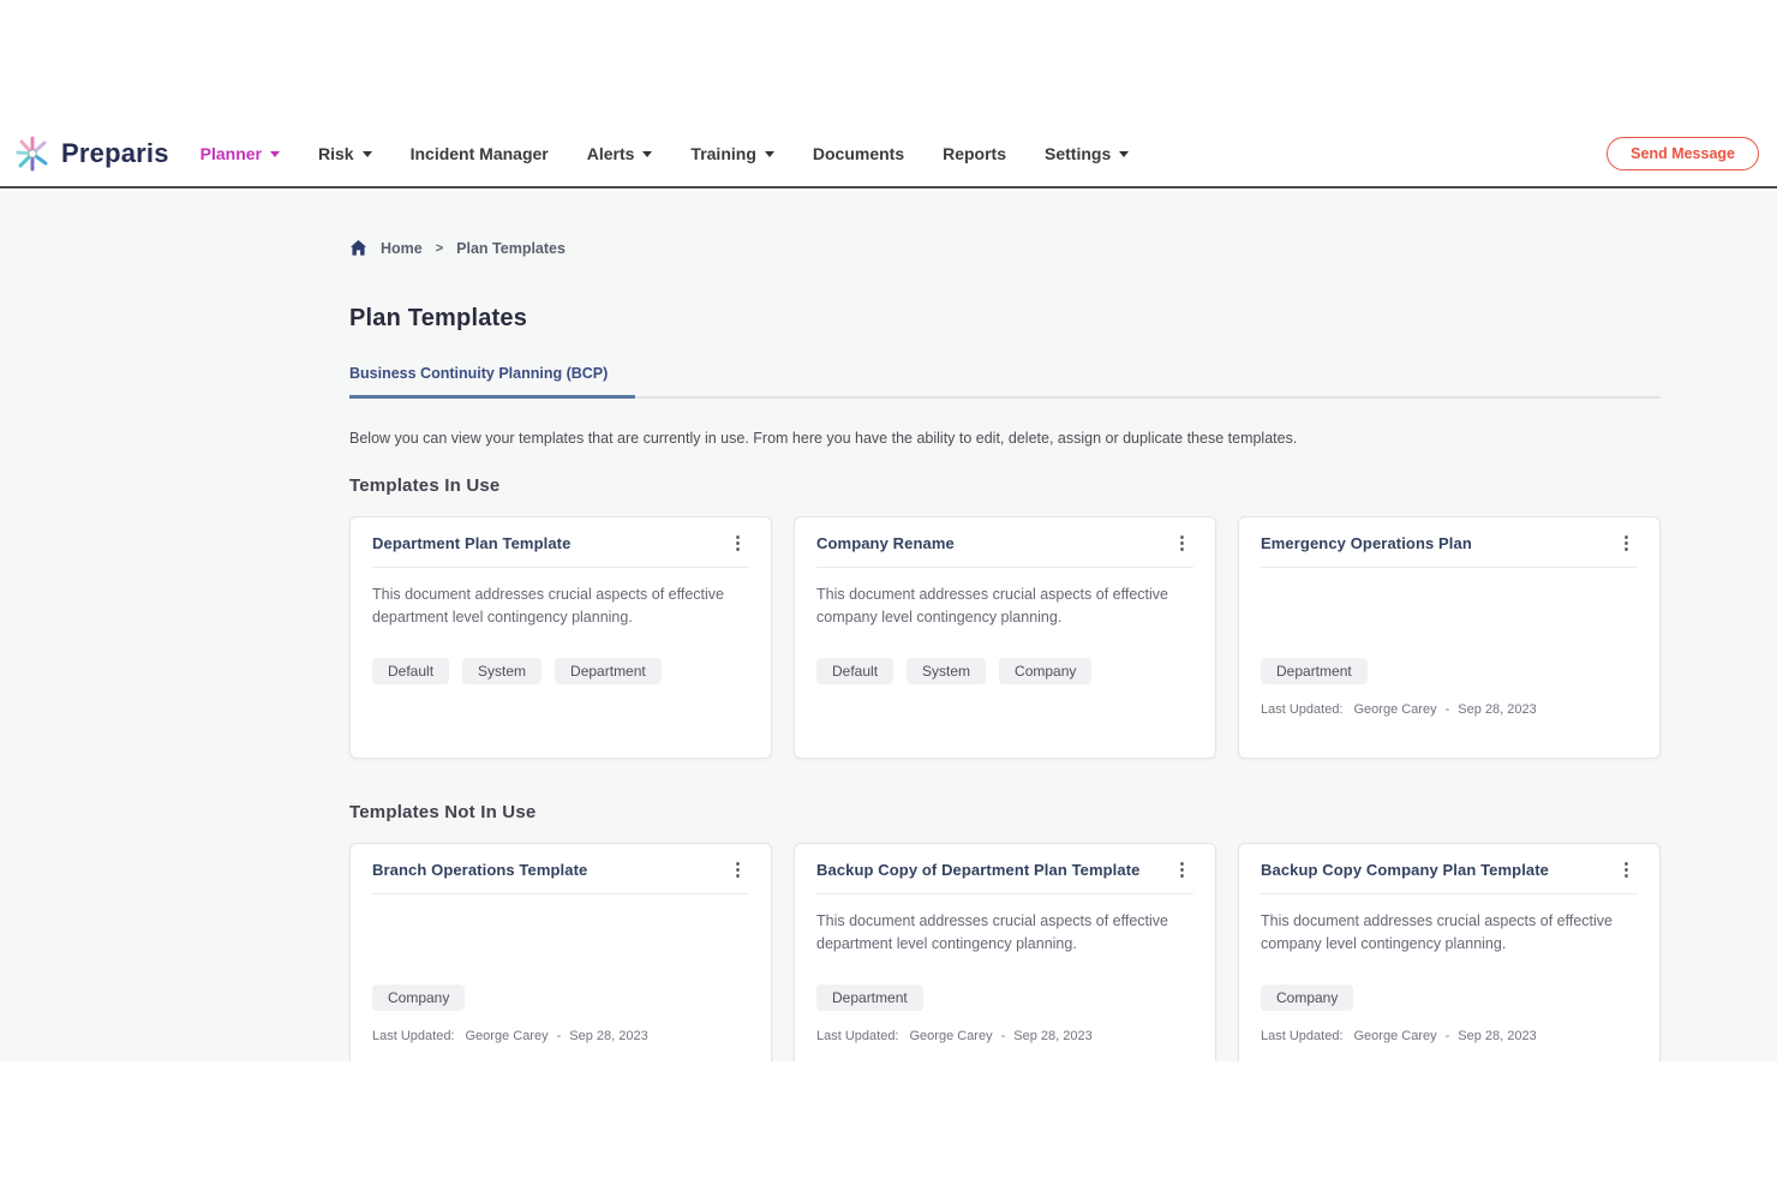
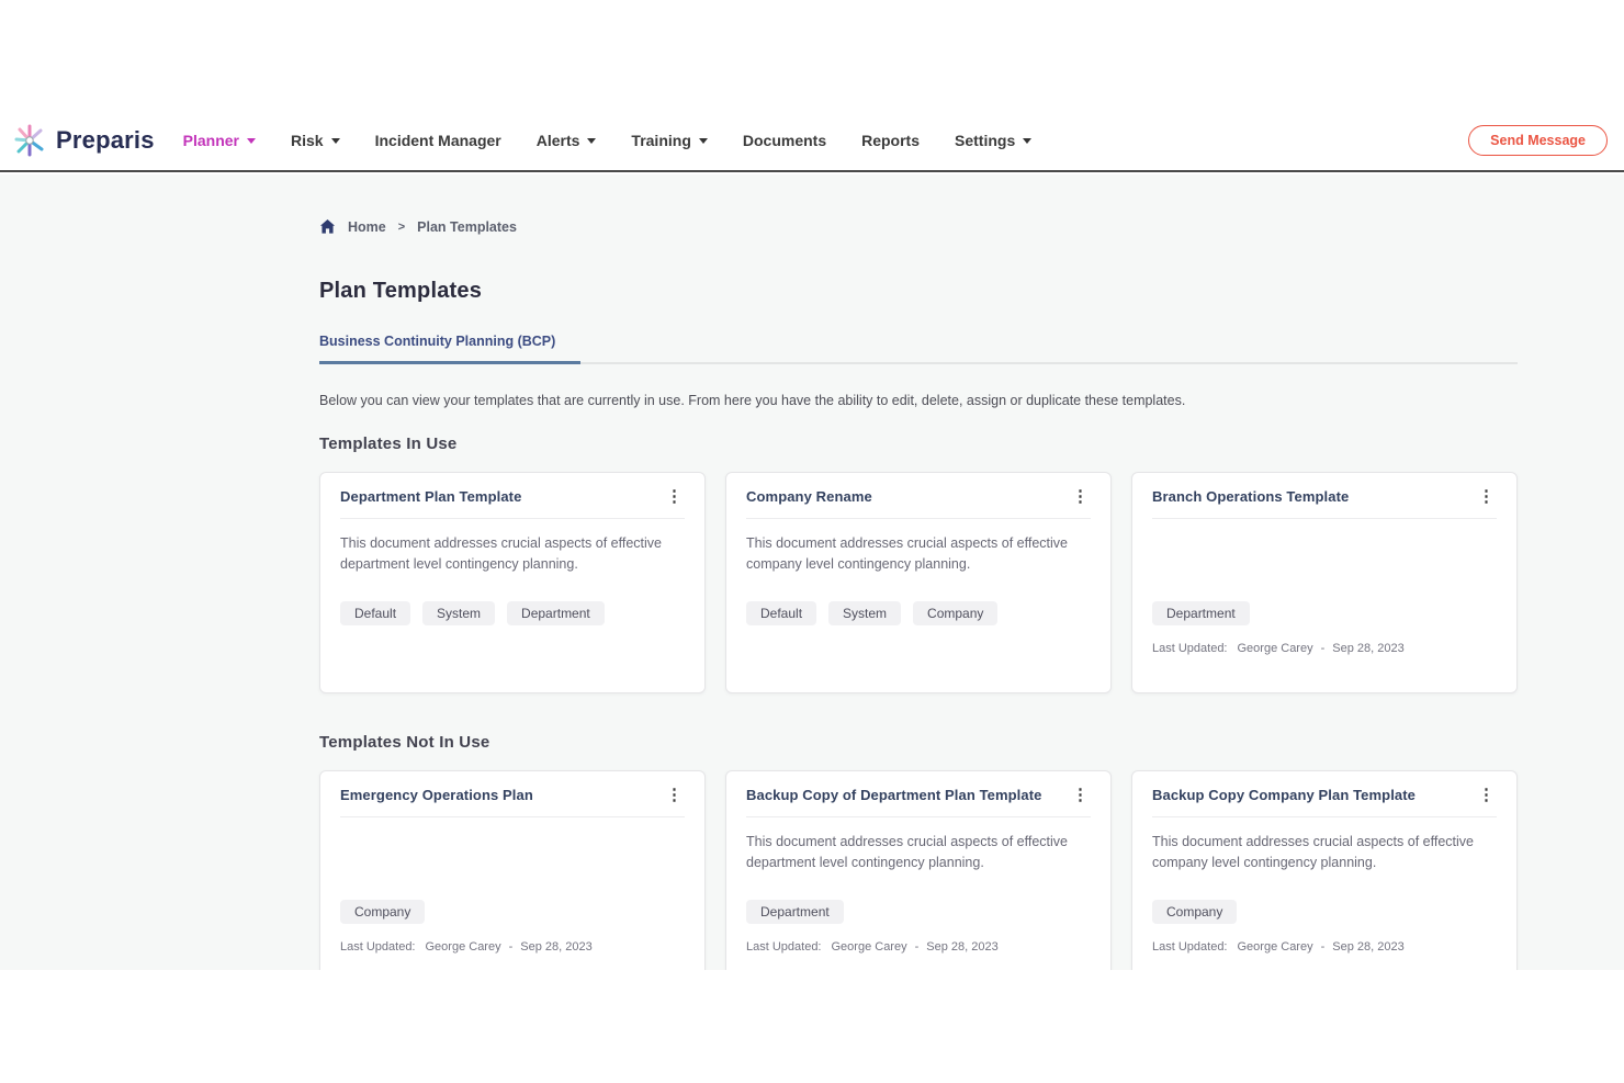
  Preparis
  Planner
  Risk
  Incident Manager
  Alerts
  Training
  Documents
  Reports
  Settings
  Send Message
  Home
  >
  Plan Templates
  Plan Templates
  Business Continuity Planning (BCP)
  Below you can view your templates that are currently in use. From here you have the ability to edit, delete, assign or duplicate these templates.
  Templates In Use
  Department Plan Template
  ⋮
  This document addresses crucial aspects of effective department level contingency planning.
  Default
  System
  Department
  Company Rename
  ⋮
  This document addresses crucial aspects of effective company level contingency planning.
  Default
  System
  Company
- Emergency Operations Plan
+ Branch Operations Template
  ⋮
  Department
  Last Updated:
  George Carey
  -
  Sep 28, 2023
  Templates Not In Use
- Branch Operations Template
+ Emergency Operations Plan
  ⋮
  Company
  Last Updated:
  George Carey
  -
  Sep 28, 2023
  Backup Copy of Department Plan Template
  ⋮
  This document addresses crucial aspects of effective department level contingency planning.
  Department
  Last Updated:
  George Carey
  -
  Sep 28, 2023
  Backup Copy Company Plan Template
  ⋮
  This document addresses crucial aspects of effective company level contingency planning.
  Company
  Last Updated:
  George Carey
  -
  Sep 28, 2023
